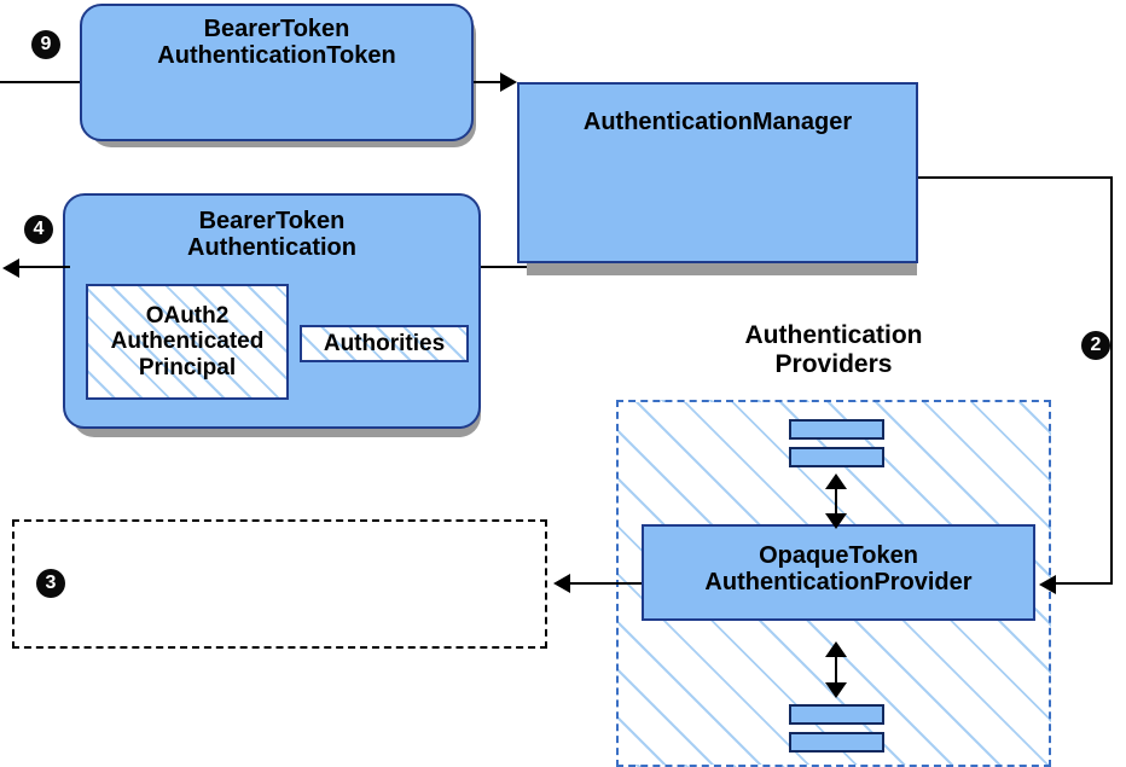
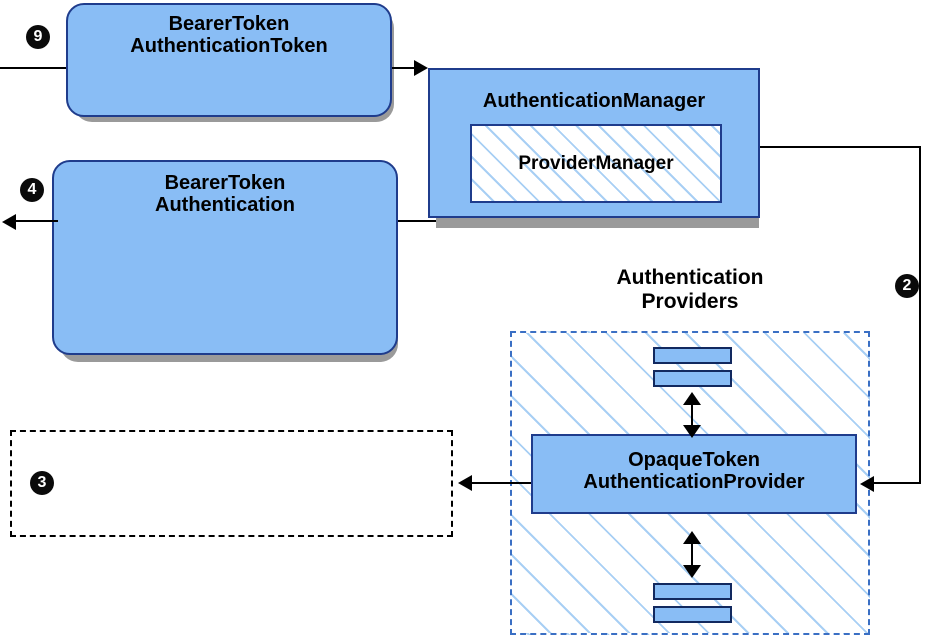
  9
  BearerToken
  AuthenticationToken
  AuthenticationManager
+ ProviderManager
  2
  BearerToken
  Authentication
- OAuth2
- Authenticated
- Principal
- Authorities
  4
  Authentication
  Providers
  OpaqueToken
  AuthenticationProvider
  3
